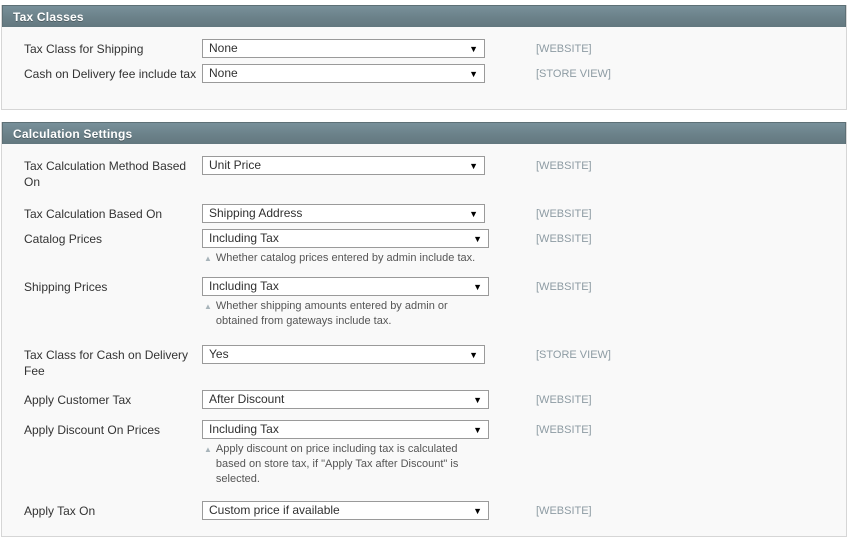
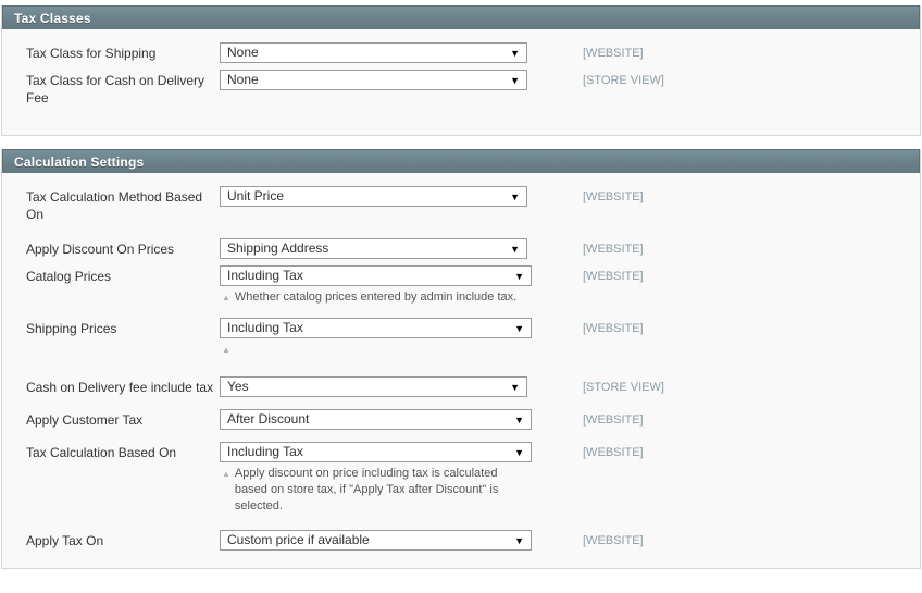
  Tax Classes
  Tax Class for Shipping
  None
  ▼
  [WEBSITE]
- Cash on Delivery fee include tax
+ Tax Class for Cash on Delivery Fee
  None
  ▼
  [STORE VIEW]
  Calculation Settings
  Tax Calculation Method Based On
  Unit Price
  ▼
  [WEBSITE]
- Tax Calculation Based On
+ Apply Discount On Prices
  Shipping Address
  ▼
  [WEBSITE]
  Catalog Prices
  Including Tax
  ▼
  ▲
  Whether catalog prices entered by admin include tax.
  [WEBSITE]
  Shipping Prices
  Including Tax
  ▼
  ▲
- Whether shipping amounts entered by admin or obtained from gateways include tax.
  [WEBSITE]
- Tax Class for Cash on Delivery Fee
+ Cash on Delivery fee include tax
  Yes
  ▼
  [STORE VIEW]
  Apply Customer Tax
  After Discount
  ▼
  [WEBSITE]
- Apply Discount On Prices
+ Tax Calculation Based On
  Including Tax
  ▼
  ▲
  Apply discount on price including tax is calculated based on store tax, if "Apply Tax after Discount" is selected.
  [WEBSITE]
  Apply Tax On
  Custom price if available
  ▼
  [WEBSITE]
